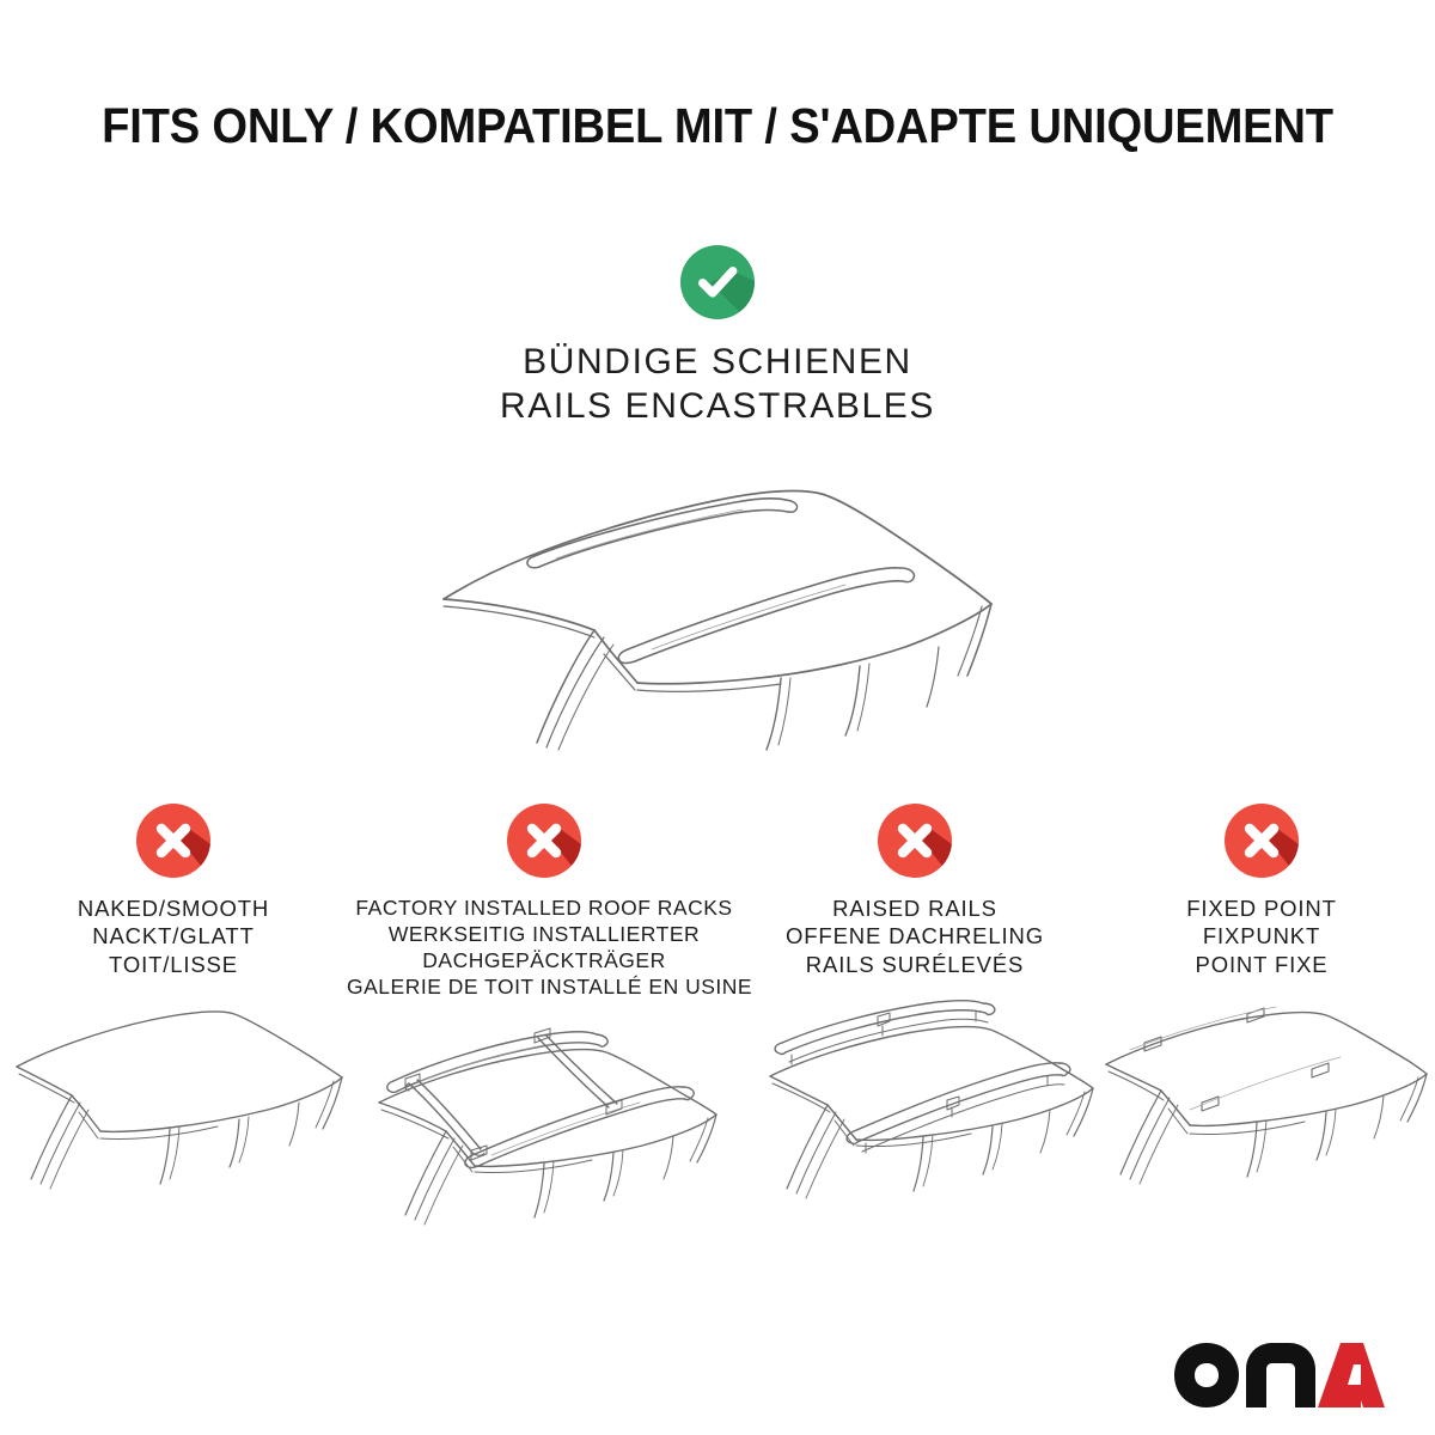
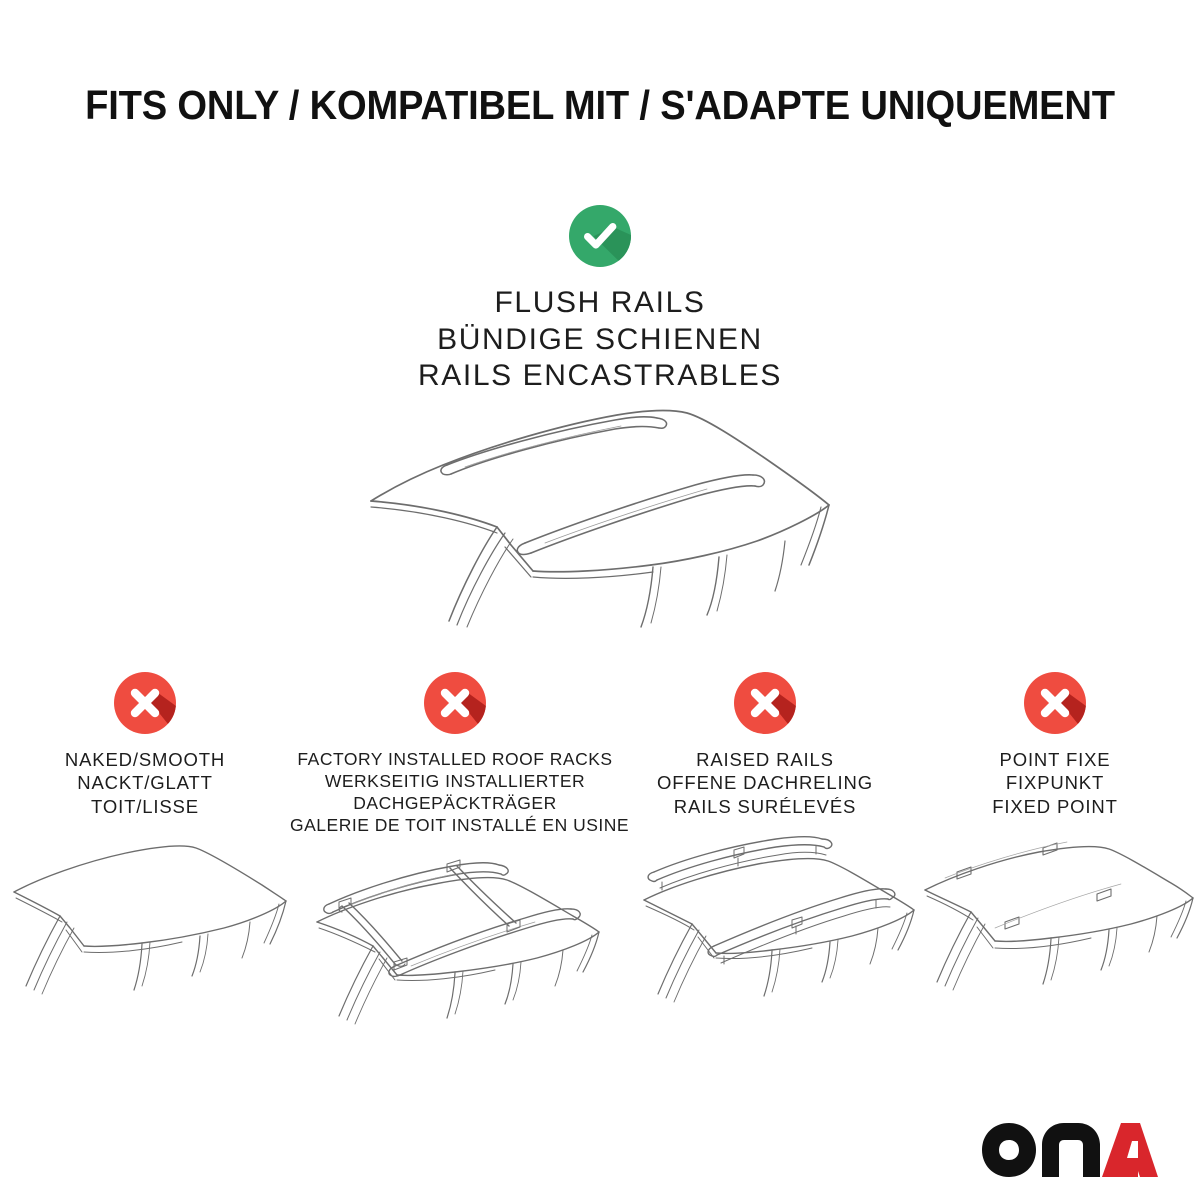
  FITS ONLY / KOMPATIBEL MIT / S'ADAPTE UNIQUEMENT
+ FLUSH RAILS
  BÜNDIGE SCHIENEN
  RAILS ENCASTRABLES
  NAKED/SMOOTH
  NACKT/GLATT
  TOIT/LISSE
  FACTORY INSTALLED ROOF RACKS
  WERKSEITIG INSTALLIERTER
  DACHGEPÄCKTRÄGER
  GALERIE DE TOIT INSTALLÉ EN USIN
  RAISED RAILS
  OFFENE DACHRELING
  RAILS SURÉLEVÉS
- FIXED POINT
+ POINT FIXE
  FIXPUNKT
- POINT FIXE
+ FIXED POINT
